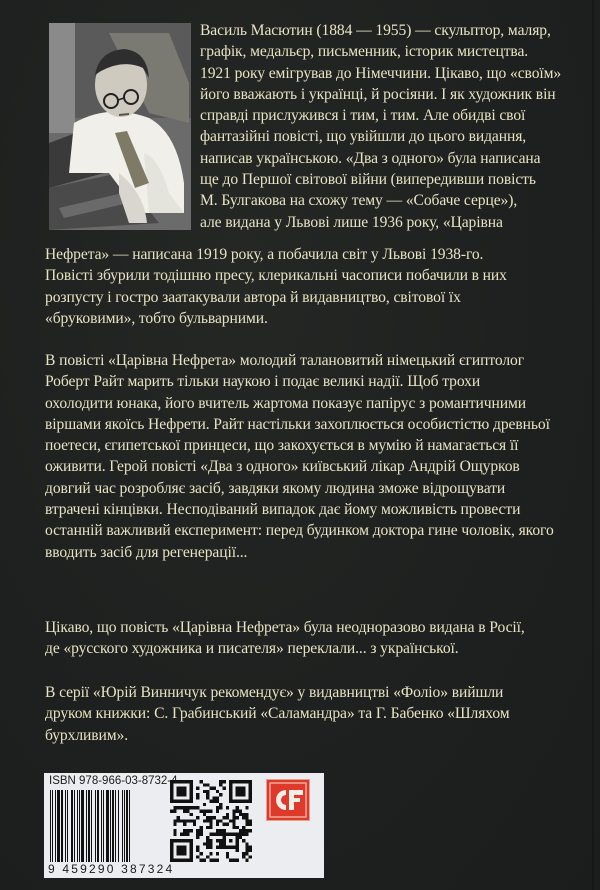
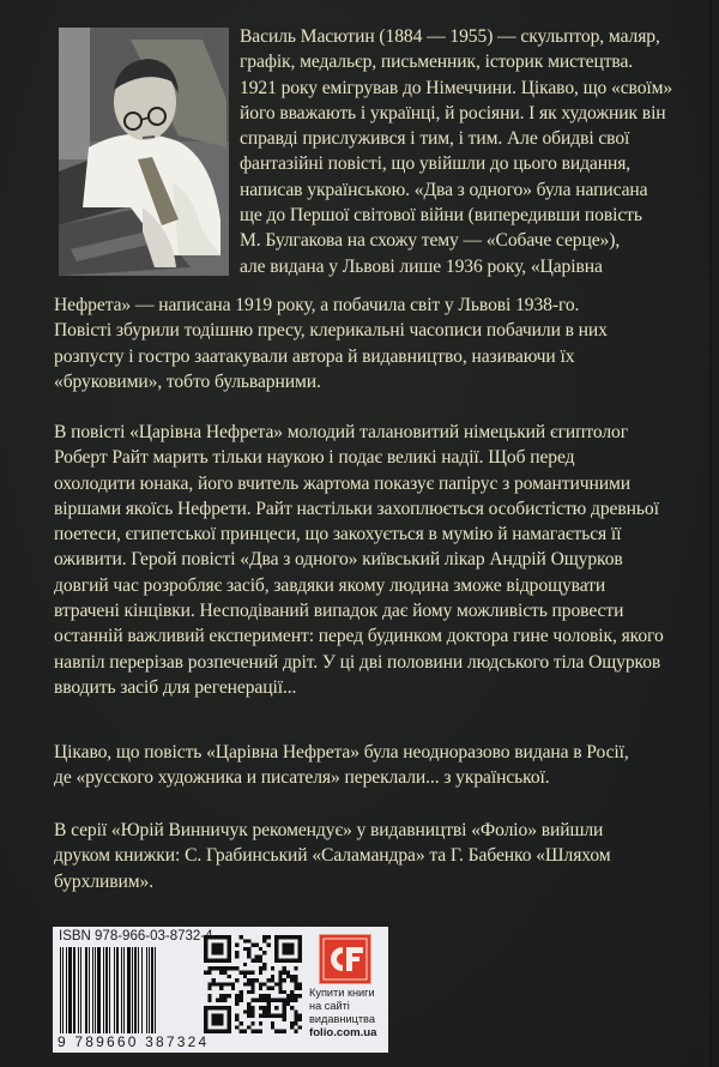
  Василь Масютин (1884 — 1955) — скульптор, маляр,
  графік, медальєр, письменник, історик мистецтва.
  1921 року емігрував до Німеччини. Цікаво, що «своїм»
  його вважають і українці, й росіяни. І як художник він
  справді прислужився і тим, і тим. Але обидві свої
  фантазійні повісті, що увійшли до цього видання,
  написав українською. «Два з одного» була написана
  ще до Першої світової війни (випередивши повість
  М. Булгакова на схожу тему — «Собаче серце»),
  але видана у Львові лише 1936 року, «Царівна
  Нефрета» — написана 1919 року, а побачила світ у Львові 1938-го.
  Повісті збурили тодішню пресу, клерикальні часописи побачили в них
- розпусту і гостро заатакували автора й видавництво, світової їх
+ розпусту і гостро заатакували автора й видавництво, називаючи їх
  «бруковими», тобто бульварними.
  В повісті «Царівна Нефрета» молодий талановитий німецький єгиптолог
- Роберт Райт марить тільки наукою і подає великі надії. Щоб трохи
+ Роберт Райт марить тільки наукою і подає великі надії. Щоб перед
  охолодити юнака, його вчитель жартома показує папірус з романтичними
  віршами якоїсь Нефрети. Райт настільки захоплюється особистістю древньої
  поетеси, єгипетської принцеси, що закохується в мумію й намагається її
  оживити. Герой повісті «Два з одного» київський лікар Андрій Ощурков
  довгий час розробляє засіб, завдяки якому людина зможе відрощувати
  втрачені кінцівки. Несподіваний випадок дає йому можливість провести
  останній важливий експеримент: перед будинком доктора гине чоловік, якого
+ навпіл перерізав розпечений дріт. У ці дві половини людського тіла Ощурков
  вводить засіб для регенерації...
  Цікаво, що повість «Царівна Нефрета» була неодноразово видана в Росії,
  де «русского художника и писателя» переклали... з української.
  В серії «Юрій Винничук рекомендує» у видавництві «Фоліо» вийшли
  друком книжки: С. Грабинський «Саламандра» та Г. Бабенко «Шляхом
  бурхливим».
  ISBN 978-966-03-8732-
- 9 459290 387324
+ 9 789660 387324
+ Купити книги
+ на сайті
+ видавництва
+ folio.com.ua
